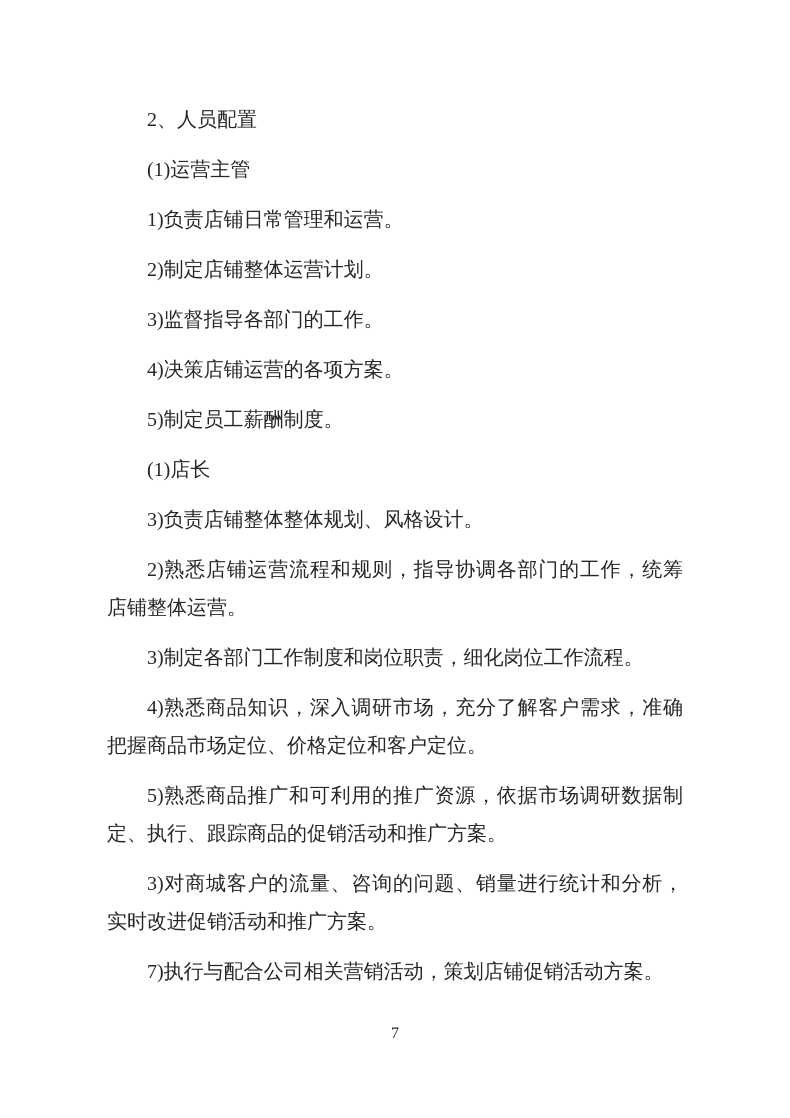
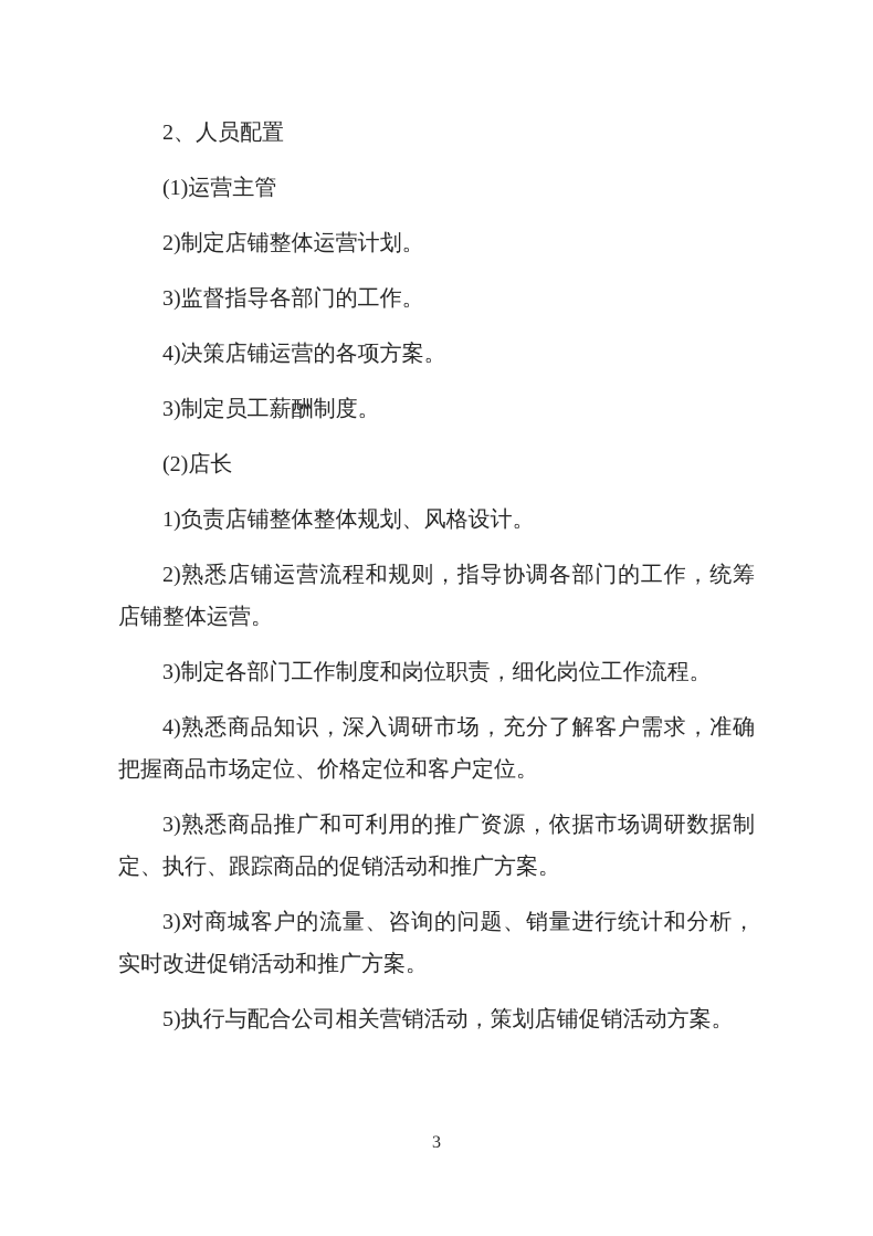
  2、人员配置
  (1)运营主管
- 1)负责店铺日常管理和运营。
  2)制定店铺整体运营计划。
  3)监督指导各部门的工作。
  4)决策店铺运营的各项方案。
- 5)制定员工薪酬制度。
+ 3)制定员工薪酬制度。
- (1)店长
+ (2)店长
- 3)负责店铺整体整体规划、风格设计。
+ 1)负责店铺整体整体规划、风格设计。
  2)熟悉店铺运营流程和规则，指导协调各部门的工作，统筹店铺整体运营。
  3)制定各部门工作制度和岗位职责，细化岗位工作流程。
  4)熟悉商品知识，深入调研市场，充分了解客户需求，准确把握商品市场定位、价格定位和客户定位。
- 5)熟悉商品推广和可利用的推广资源，依据市场调研数据制定、执行、跟踪商品的促销活动和推广方案。
+ 3)熟悉商品推广和可利用的推广资源，依据市场调研数据制定、执行、跟踪商品的促销活动和推广方案。
  3)对商城客户的流量、咨询的问题、销量进行统计和分析，实时改进促销活动和推广方案。
- 7)执行与配合公司相关营销活动，策划店铺促销活动方案。
+ 5)执行与配合公司相关营销活动，策划店铺促销活动方案。
- 7
+ 3
